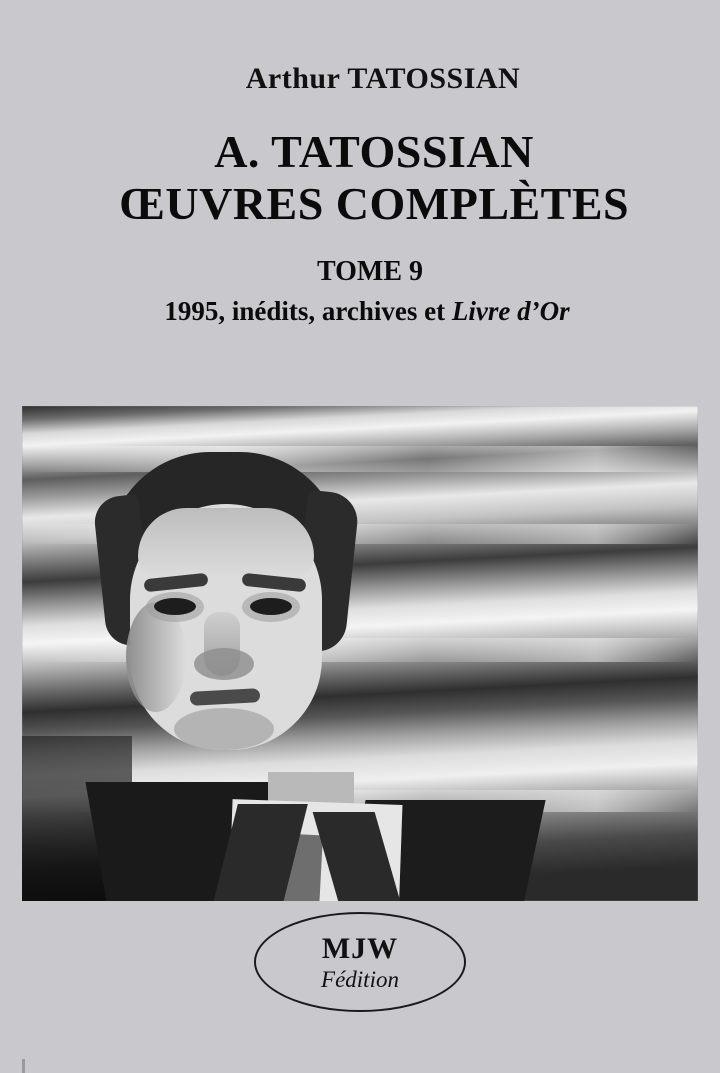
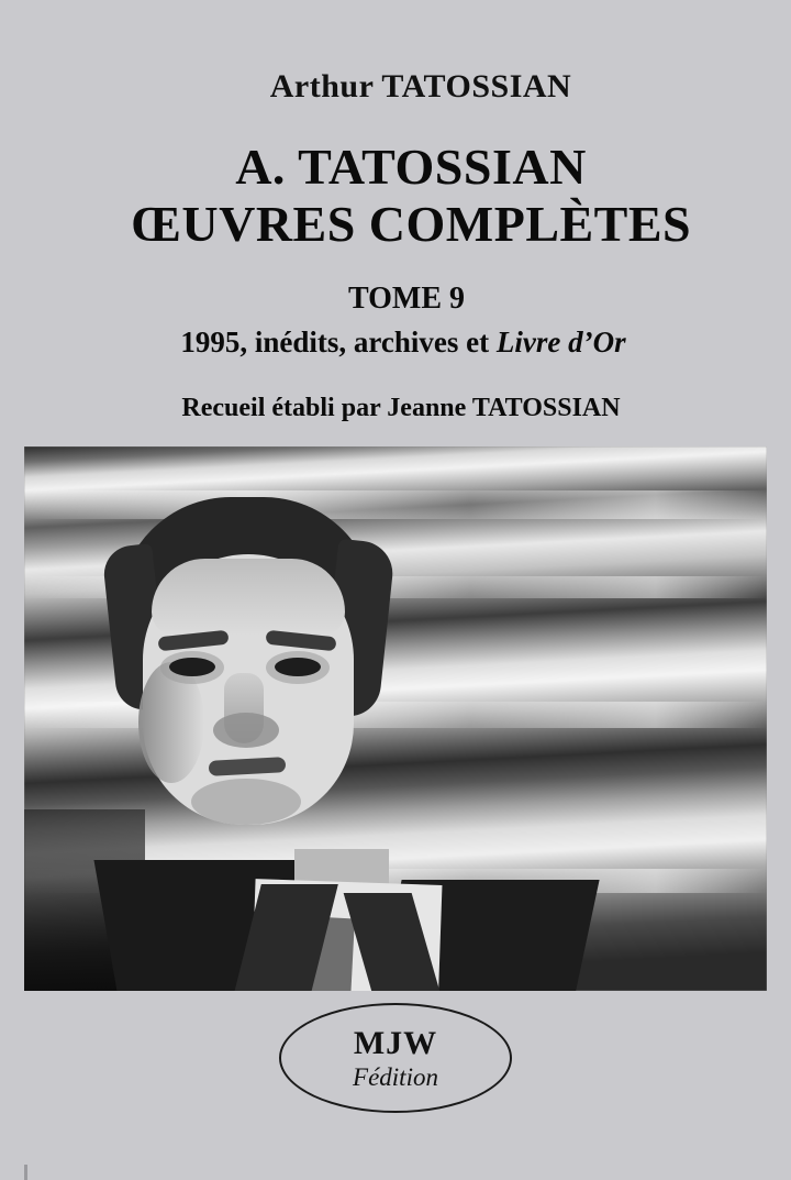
  Arthur TATOSSIAN
  A. TATOSSIAN
  ŒUVRES COMPLÈTES
  TOME 9
  1995, inédits, archives et Livre d’Or
+ Recueil établi par Jeanne TATOSSIAN
  MJW
  Fédition
